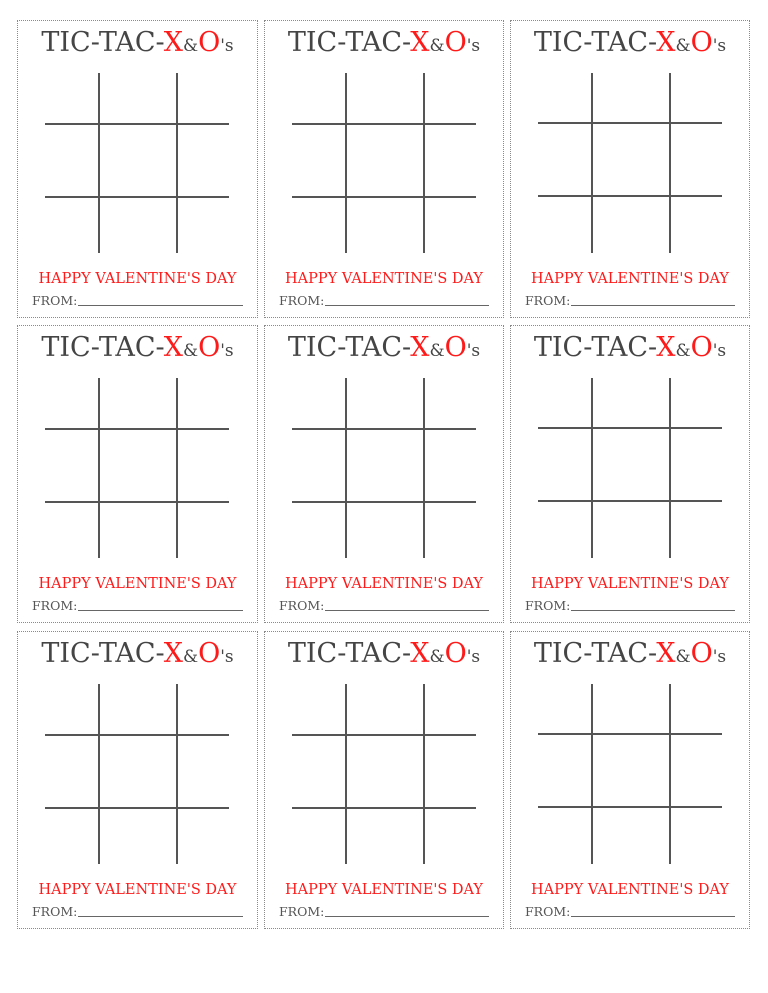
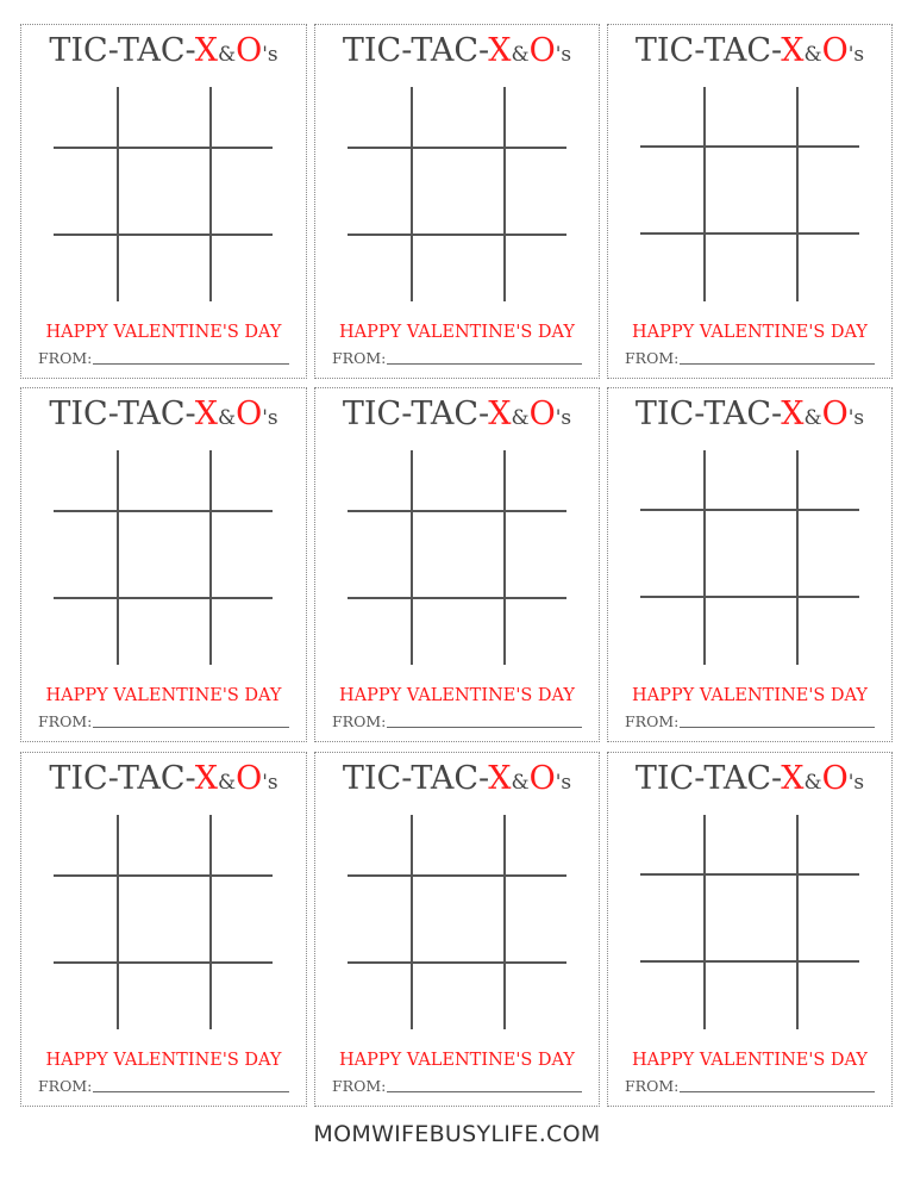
  TIC-TAC-X&O's
  HAPPY VALENTINE'S DAY
  FROM:
  TIC-TAC-X&O's
  HAPPY VALENTINE'S DAY
  FROM:
  TIC-TAC-X&O's
  HAPPY VALENTINE'S DAY
  FROM:
  TIC-TAC-X&O's
  HAPPY VALENTINE'S DAY
  FROM:
  TIC-TAC-X&O's
  HAPPY VALENTINE'S DAY
  FROM:
  TIC-TAC-X&O's
  HAPPY VALENTINE'S DAY
  FROM:
  TIC-TAC-X&O's
  HAPPY VALENTINE'S DAY
  FROM:
  TIC-TAC-X&O's
  HAPPY VALENTINE'S DAY
  FROM:
  TIC-TAC-X&O's
  HAPPY VALENTINE'S DAY
  FROM:
+ MOMWIFEBUSYLIFE.COM
